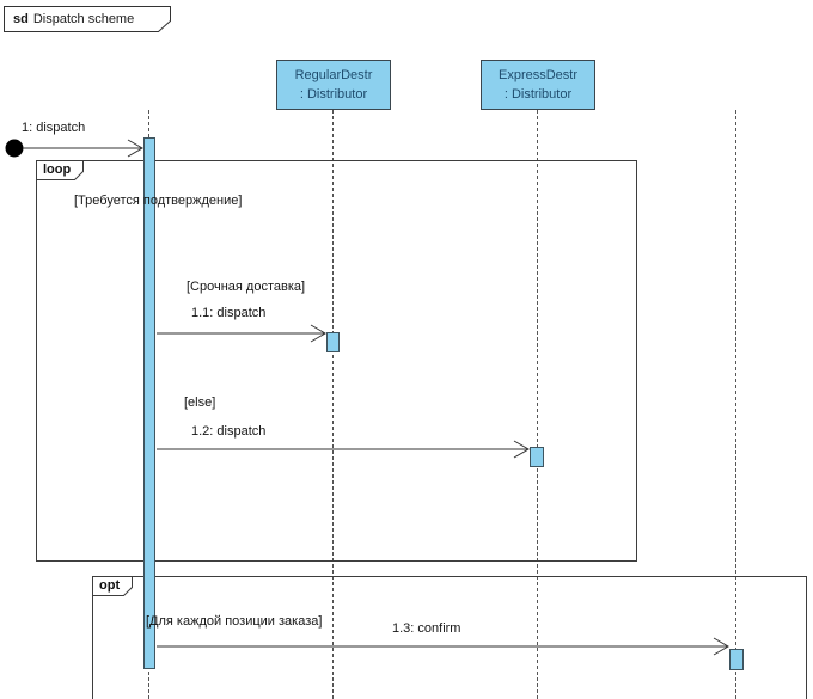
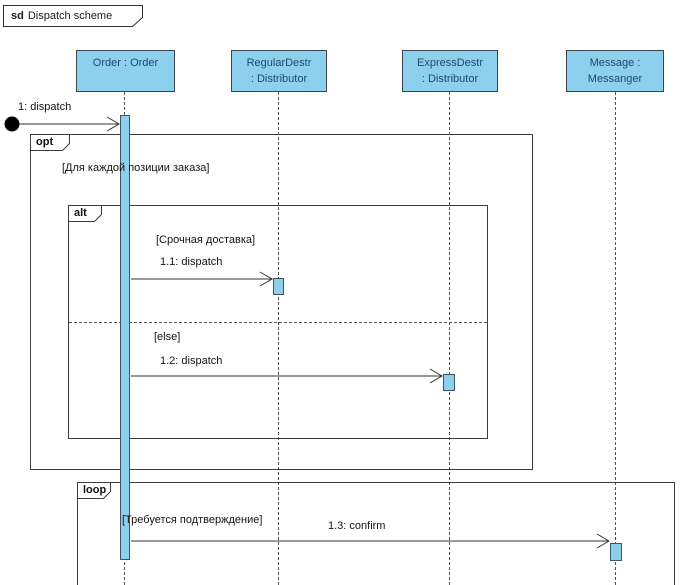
  sd Dispatch scheme
+ Order : Order
  RegularDestr
  : Distributor
  ExpressDestr
  : Distributor
+ Message :
+ Messanger
- loop
+ opt
- [Требуется подтверждение]
+ [Для каждой позиции заказа]
+ alt
  [Срочная доставка]
  [else]
- opt
+ loop
- [Для каждой позиции заказа]
+ [Требуется подтверждение]
  1: dispatch
  1.1: dispatch
  1.2: dispatch
  1.3: confirm
